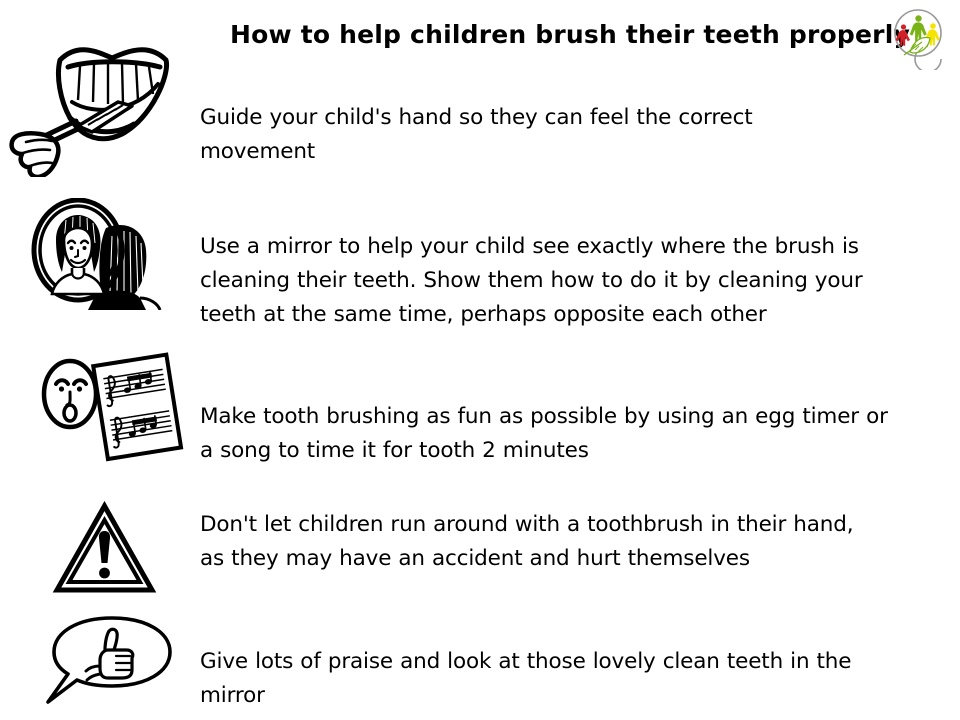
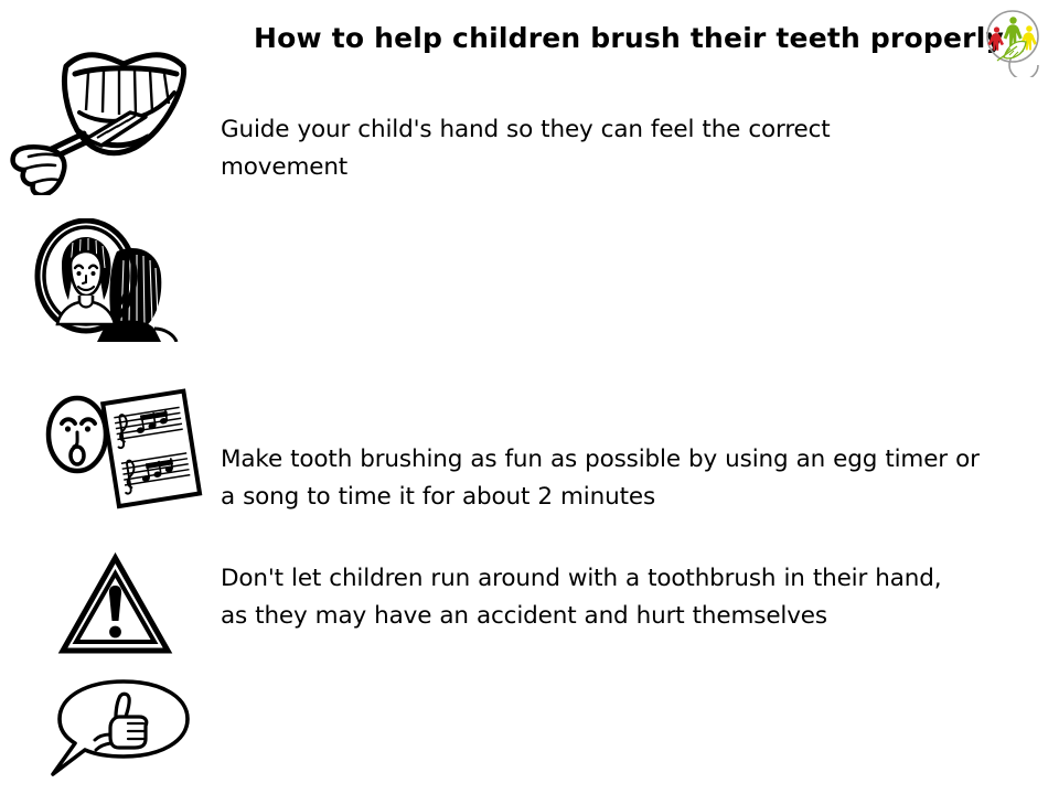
  How to help children brush their teeth proper
  Guide your child's hand so they can feel the correct movement
- Use a mirror to help your child see exactly where the brush is cleaning their teeth. Show them how to do it by cleaning your teeth at the same time, perhaps opposite each other
- Make tooth brushing as fun as possible by using an egg timer or a song to time it for tooth 2 minutes
+ Make tooth brushing as fun as possible by using an egg timer or a song to time it for about 2 minutes
  Don't let children run around with a toothbrush in their hand, as they may have an accident and hurt themselves
- Give lots of praise and look at those lovely clean teeth in the mirror
